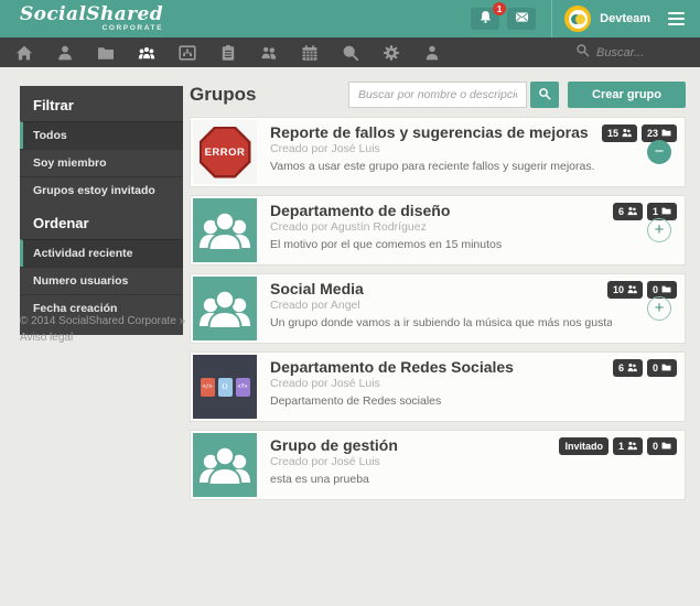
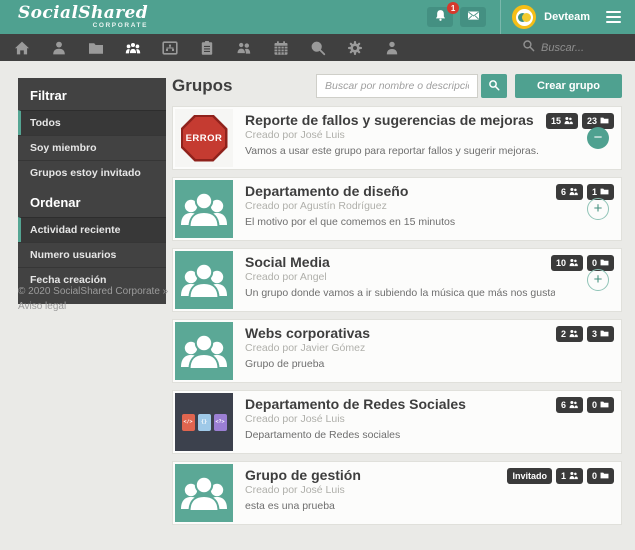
  SocialShared
  1
  Devteam
  Buscar...
  Filtrar
  Todos
  Soy miembro
  Grupos estoy invitado
  Ordenar
  Actividad reciente
  Numero usuarios
  Fecha creación
- © 2014 SocialShared Corporate » Aviso legal
+ © 2020 SocialShared Corporate » Aviso legal
  Grupos
  Buscar por nombre o descripci
  Crear grupo
  ERROR
  Reporte de fallos y sugerencias de mejoras
  Creado por José Luis
- Vamos a usar este grupo para reciente fallos y sugerir mejoras.
+ Vamos a usar este grupo para reportar fallos y sugerir mejoras.
  15
  23
  −
  Departamento de diseño
  Creado por Agustín Rodríguez
  El motivo por el que comemos en 15 minutos
  6
  1
  +
  Social Media
  Creado por Angel
  Un grupo donde vamos a ir subiendo la música que más nos gusta
  10
  0
  +
+ Webs corporativas
+ Creado por Javier Gómez
+ Grupo de prueba
+ 2
+ 3
  Departamento de Redes Sociales
  Creado por José Luis
  Departamento de Redes sociales
  6
  0
  Grupo de gestión
  Creado por José Luis
  esta es una prueba
  Invitado
  1
  0
